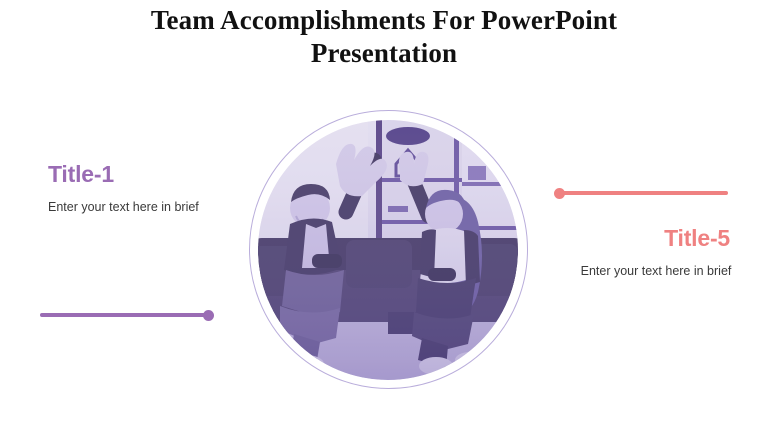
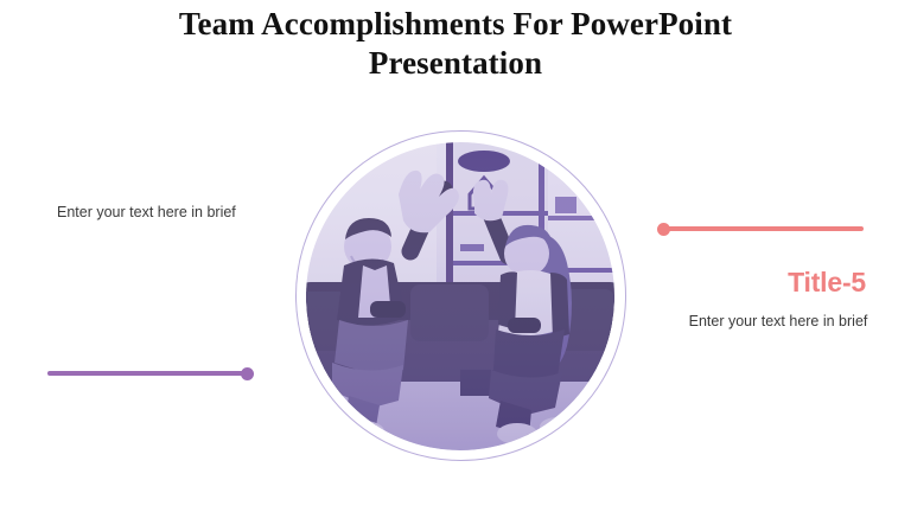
  Team Accomplishments For PowerPoint Presentation
- Title-1
  Enter your text here in brief
  Title-5
  Enter your text here in brief
